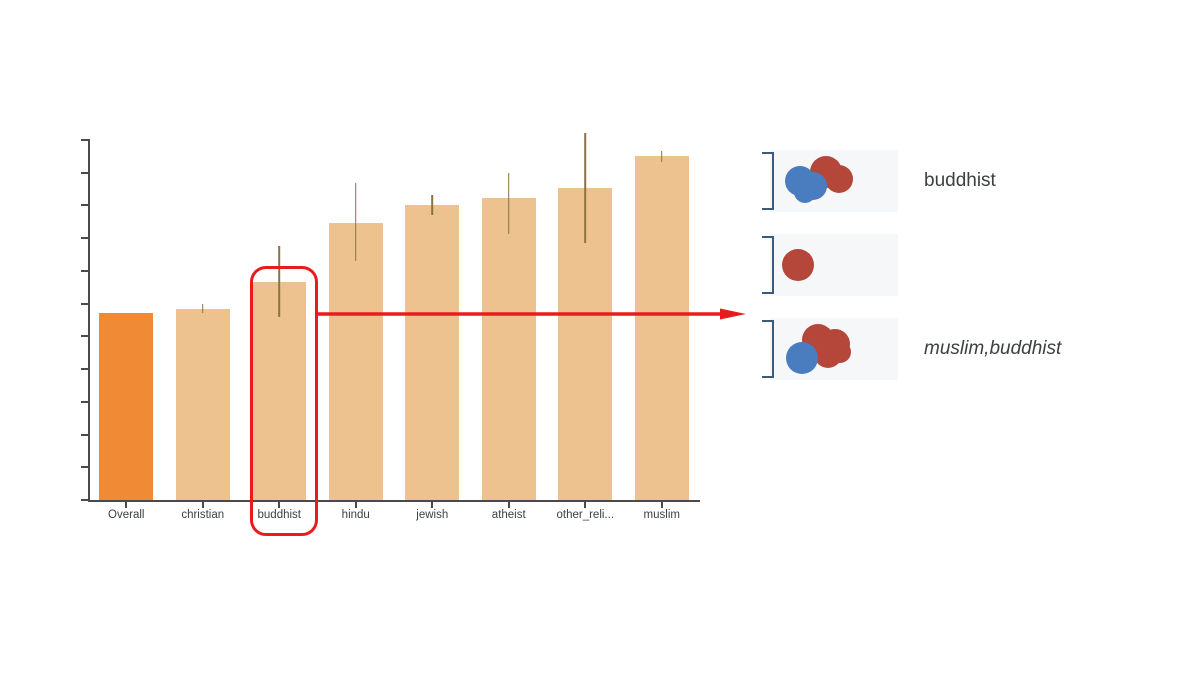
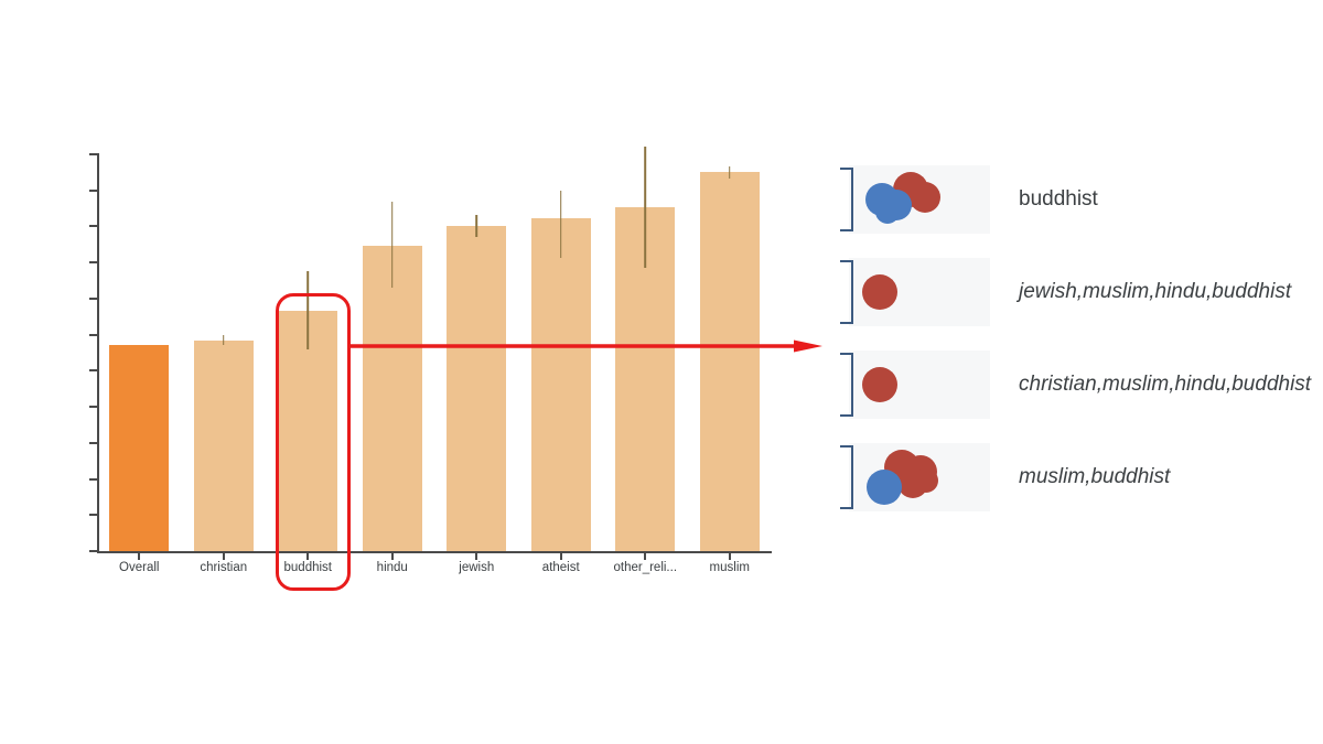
  Overall
  christian
  buddhist
  hindu
  jewish
  atheist
  other_reli...
  muslim
  buddhist
+ jewish,muslim,hindu,buddhist
+ christian,muslim,hindu,buddhist
  muslim,buddhist
